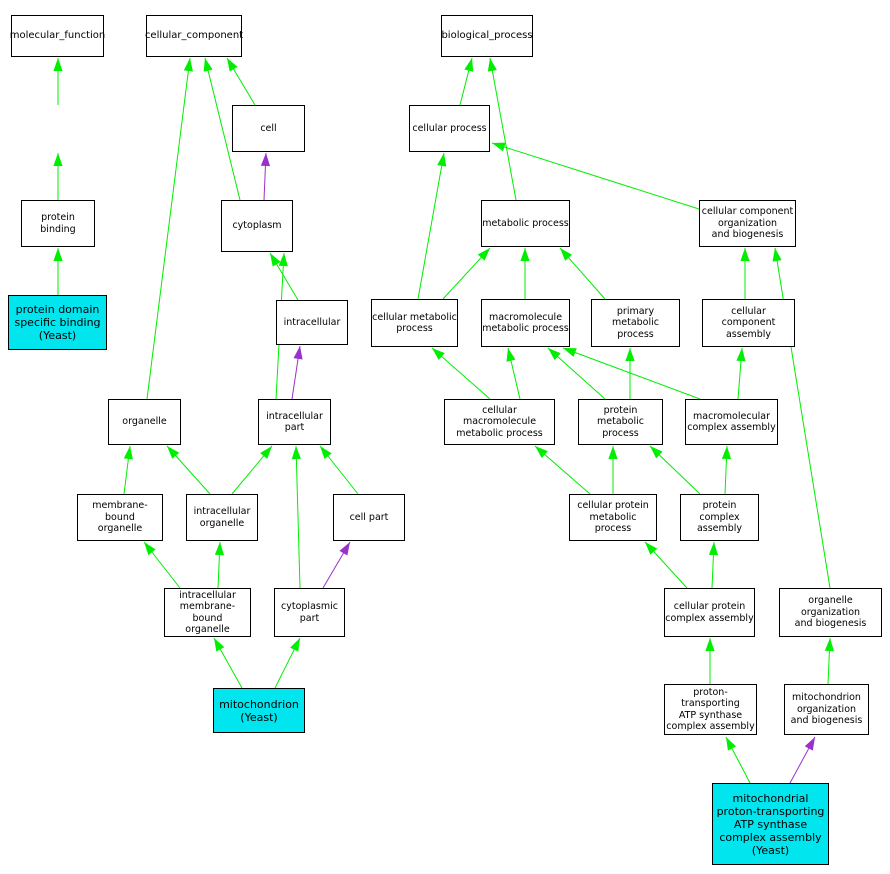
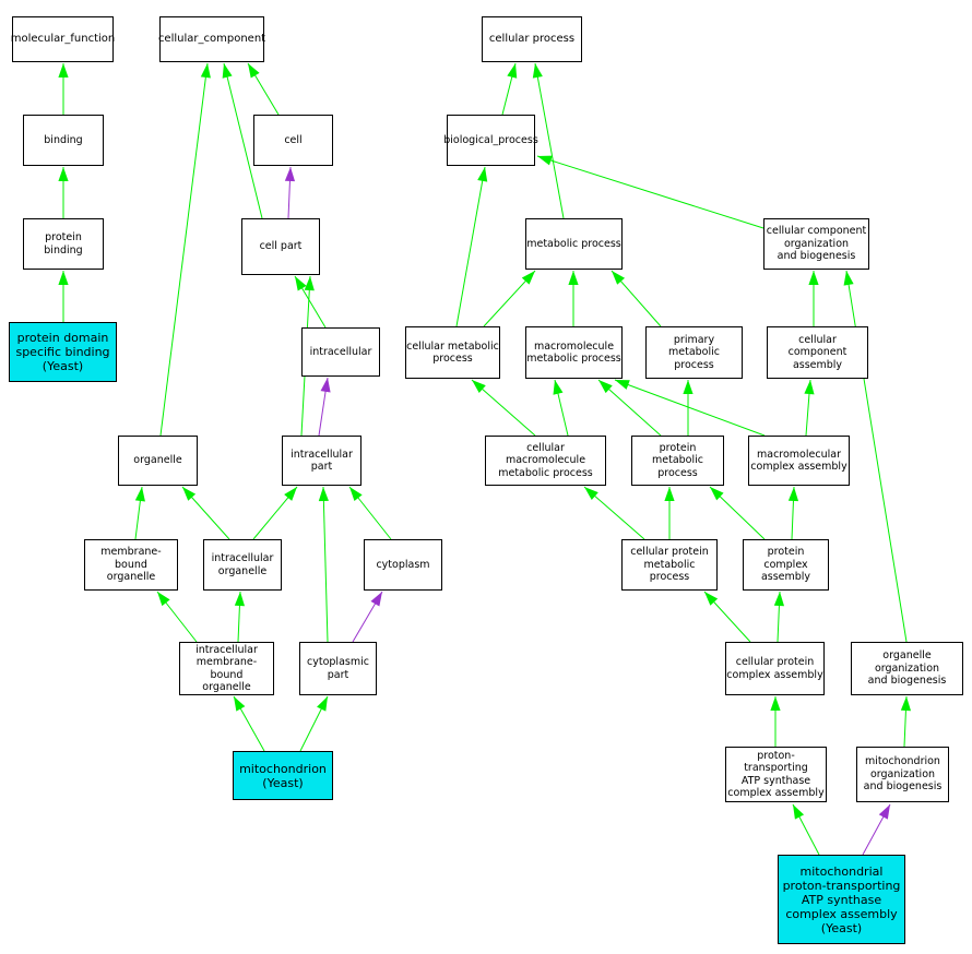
  molecular_function
  cellular_component
- biological_process
+ cellular process
+ binding
  cell
- cellular process
+ biological_process
  protein binding
- cytoplasm
+ cell part
  metabolic process
  cellular component
  organization
  and biogenesis
  protein domain
  specific binding
  (Yeast)
  intracellular
  cellular metabolic
  process
  macromolecule
  metabolic process
  primary metabolic
  process
  cellular component
  assembly
  organelle
  intracellular
  part
  cellular macromolecule
  metabolic process
  protein metabolic
  process
  macromolecular
  complex assembly
  membrane-bound
  organelle
  intracellular
  organelle
- cell part
+ cytoplasm
  cellular protein
  metabolic process
  protein complex
  assembly
  intracellular
  membrane-bound
  organelle
  cytoplasmic
  part
  cellular protein
  complex assembly
  organelle organization
  and biogenesis
  mitochondrion
  (Yeast)
  proton-transporting
  ATP synthase
  complex assembly
  mitochondrion
  organization
  and biogenesis
  mitochondrial
  proton-transporting
  ATP synthase
  complex assembly
  (Yeast)
